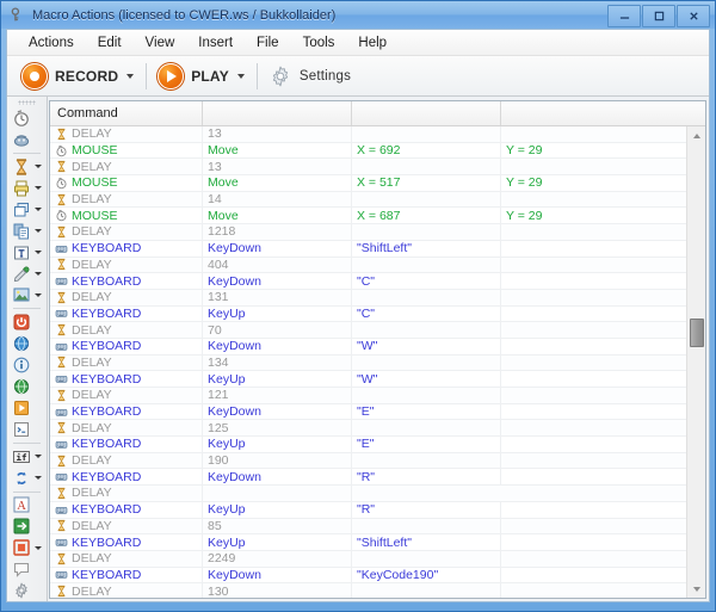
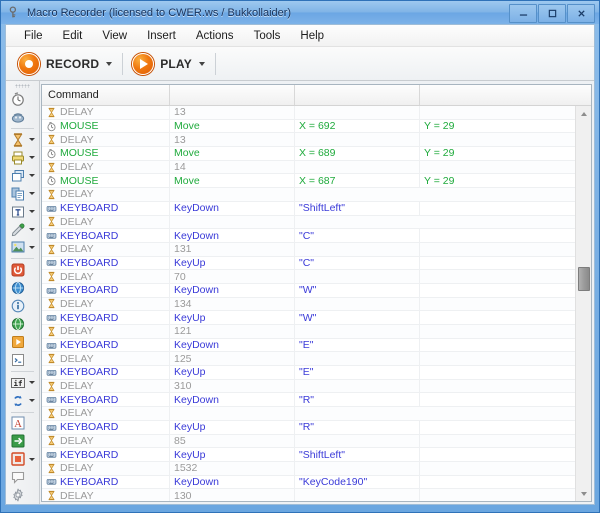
- Macro Actions (licensed to CWER.ws / Bukkollaider)
+ Macro Recorder (licensed to CWER.ws / Bukkollaider)
- Actions
+ File
  Edit
  View
  Insert
- File
+ Actions
  Tools
  Help
  RECORD
  PLAY
- Settings
  if
  A
  Command
  DELAY
  13
  MOUSE
  Move
  X = 692
  Y = 29
  DELAY
  13
  MOUSE
  Move
- X = 517
+ X = 689
  Y = 29
  DELAY
  14
  MOUSE
  Move
  X = 687
  Y = 29
  DELAY
- 1218
  KEYBOARD
  KeyDown
  "ShiftLeft"
  DELAY
- 404
  KEYBOARD
  KeyDown
  "C"
  DELAY
  131
  KEYBOARD
  KeyUp
  "C"
  DELAY
  70
  KEYBOARD
  KeyDown
  "W"
  DELAY
  134
  KEYBOARD
  KeyUp
  "W"
  DELAY
  121
  KEYBOARD
  KeyDown
  "E"
  DELAY
  125
  KEYBOARD
  KeyUp
  "E"
  DELAY
- 190
+ 310
  KEYBOARD
  KeyDown
  "R"
  DELAY
  KEYBOARD
  KeyUp
  "R"
  DELAY
  85
  KEYBOARD
  KeyUp
  "ShiftLeft"
  DELAY
- 2249
+ 1532
  KEYBOARD
  KeyDown
  "KeyCode190"
  DELAY
  130
